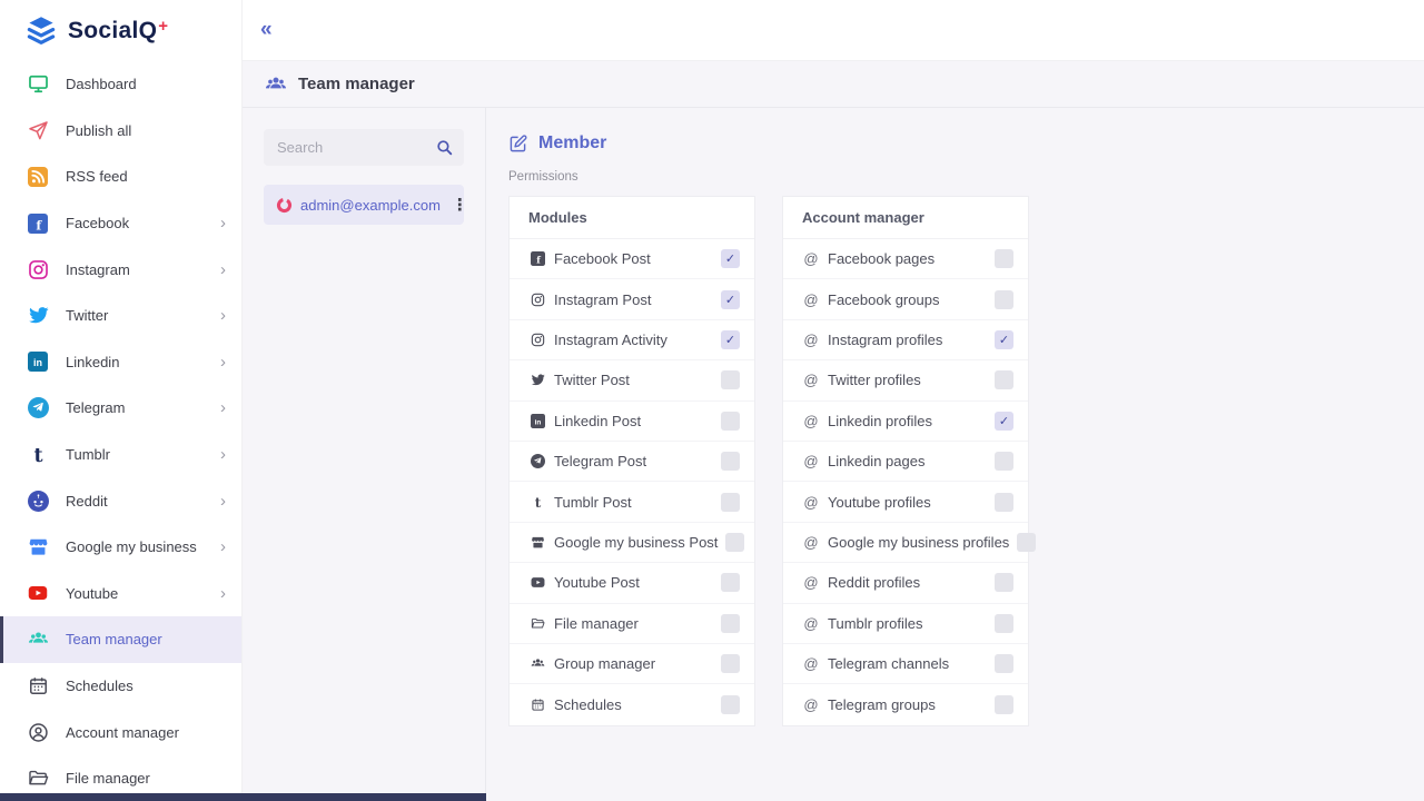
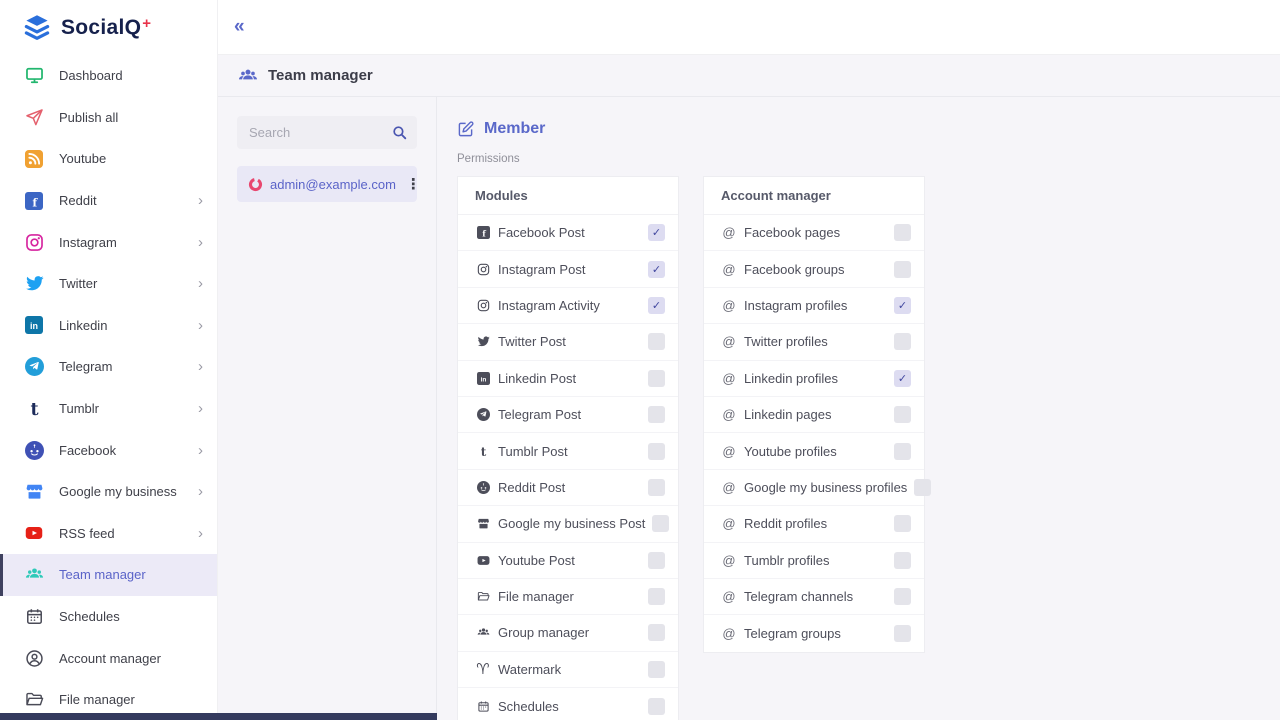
  SocialQ+
  Dashboard
  Publish all
- RSS feed
+ Youtube
  f
- Facebook
+ Reddit
  ›
  Instagram
  ›
  Twitter
  ›
  in
  Linkedin
  ›
  Telegram
  ›
  t
  Tumblr
  ›
- Reddit
+ Facebook
  ›
  Google my business
  ›
- Youtube
+ RSS feed
  ›
  Team manager
  Schedules
  Account manager
  File manager
  «
  Team manager
  Search
  admin@example.com
  ⋮
  Member
  Permissions
  Modules
  f
  Facebook Post
  ✓
  Instagram Post
  ✓
  Instagram Activity
  ✓
  Twitter Post
  Linkedin Post
  Telegram Post
  t
  Tumblr Post
+ Reddit Post
  Google my business Post
  Youtube Post
  File manager
  Group manager
+ ♈
+ Watermark
  Schedules
  Account manager
  @
  Facebook pages
  @
  Facebook groups
  @
  Instagram profiles
  ✓
  @
  Twitter profiles
  @
  Linkedin profiles
  ✓
  @
  Linkedin pages
  @
  Youtube profiles
  @
  Google my business profiles
  @
  Reddit profiles
  @
  Tumblr profiles
  @
  Telegram channels
  @
  Telegram groups
